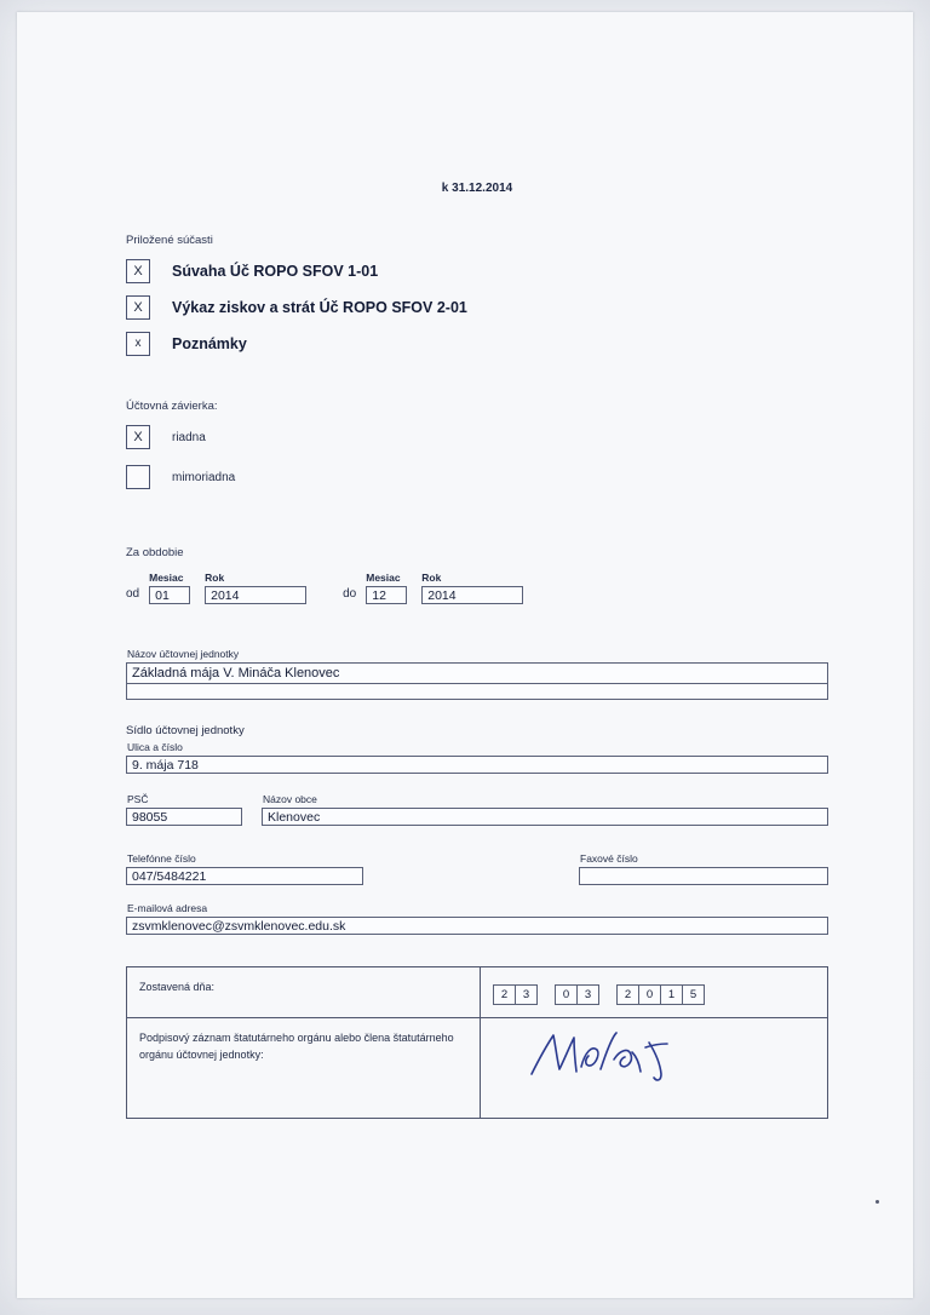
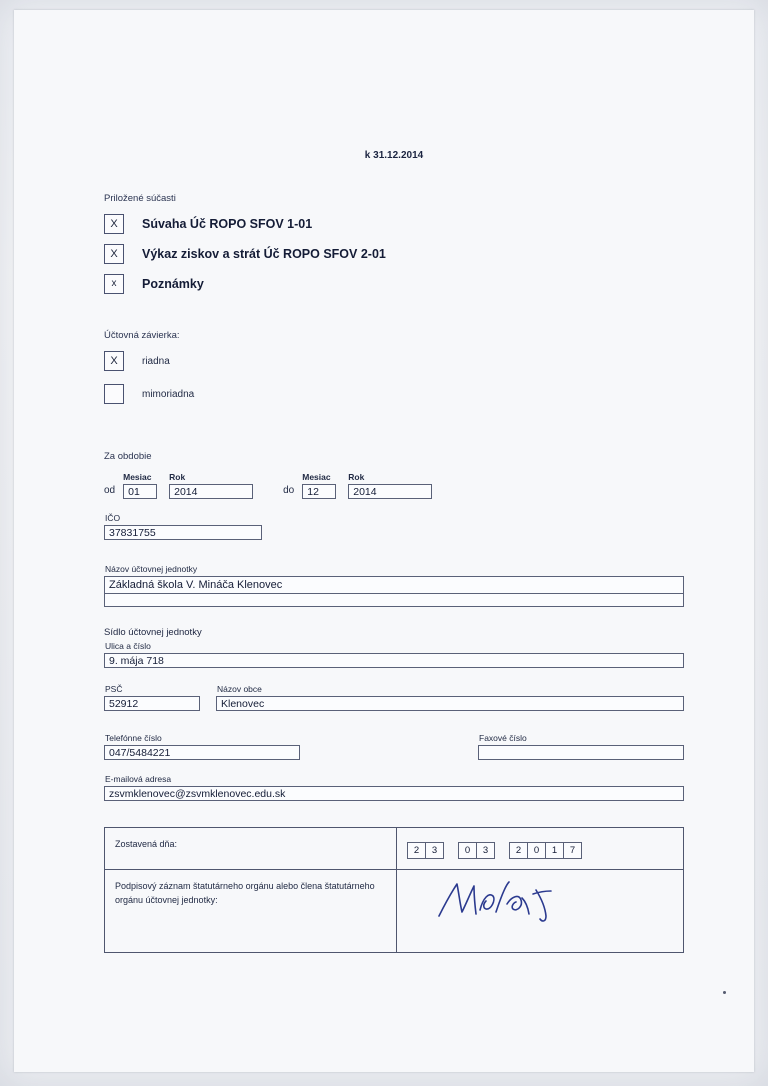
  k 31.12.2014
  Priložené súčasti
  X
  Súvaha Úč ROPO SFOV 1-01
  X
  Výkaz ziskov a strát Úč ROPO SFOV 2-01
  x
  Poznámky
  Účtovná závierka:
  X
  riadna
  mimoriadna
  Za obdobie
  od
  Mesiac
  01
  Rok
  2014
  do
  Mesiac
  12
  Rok
  2014
+ IČO
+ 37831755
  Názov účtovnej jednotky
- Základná mája V. Mináča Klenovec
+ Základná škola V. Mináča Klenovec
  Sídlo účtovnej jednotky
  Ulica a číslo
  9. mája 718
  PSČ
- 98055
+ 52912
  Názov obce
  Klenovec
  Telefónne číslo
  047/5484221
  Faxové číslo
  E-mailová adresa
  zsvmklenovec@zsvmklenovec.edu.sk
- Zostavená dňa:	2 3 0 3 2 0 1 5
+ Zostavená dňa:	2 3 0 3 2 0 1 7
  Podpisový záznam štatutárneho orgánu alebo člena štatutárneho orgánu účtovnej jednotky:
